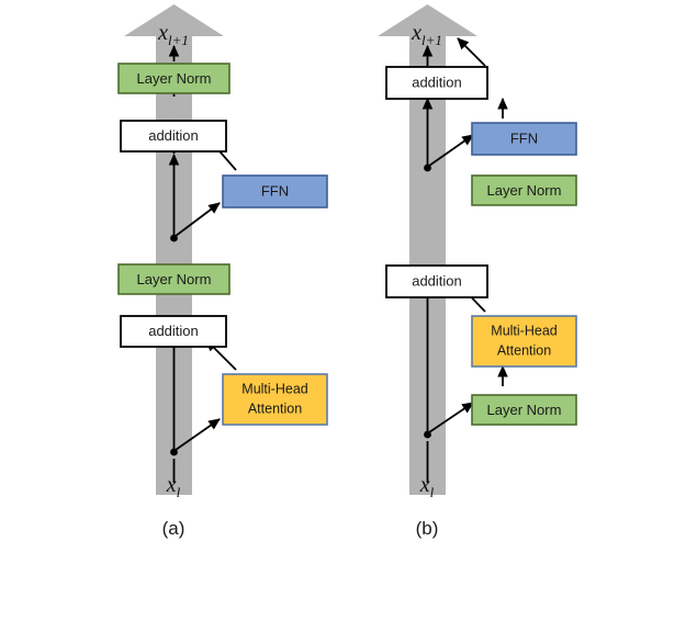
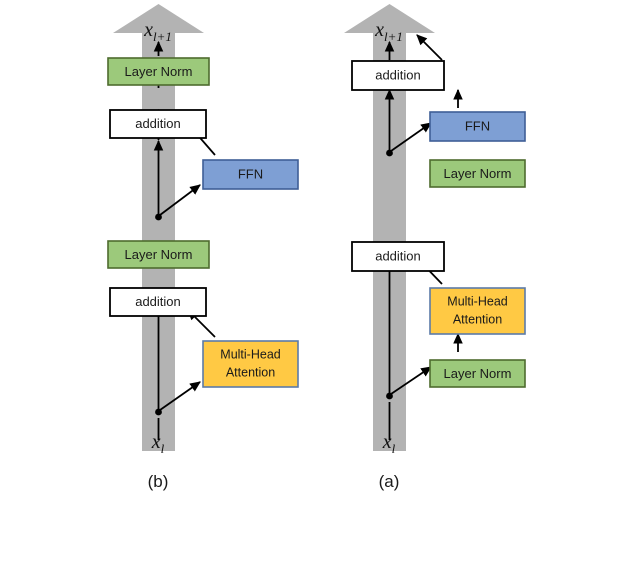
  xl+1
  Layer Norm
  addition
  FFN
  Layer Norm
  addition
  Multi-Head
  Attention
  xl
- (a)
+ (b)
  xl+1
  addition
  FFN
  Layer Norm
  addition
  Multi-Head
  Attention
  Layer Norm
  xl
- (b)
+ (a)
